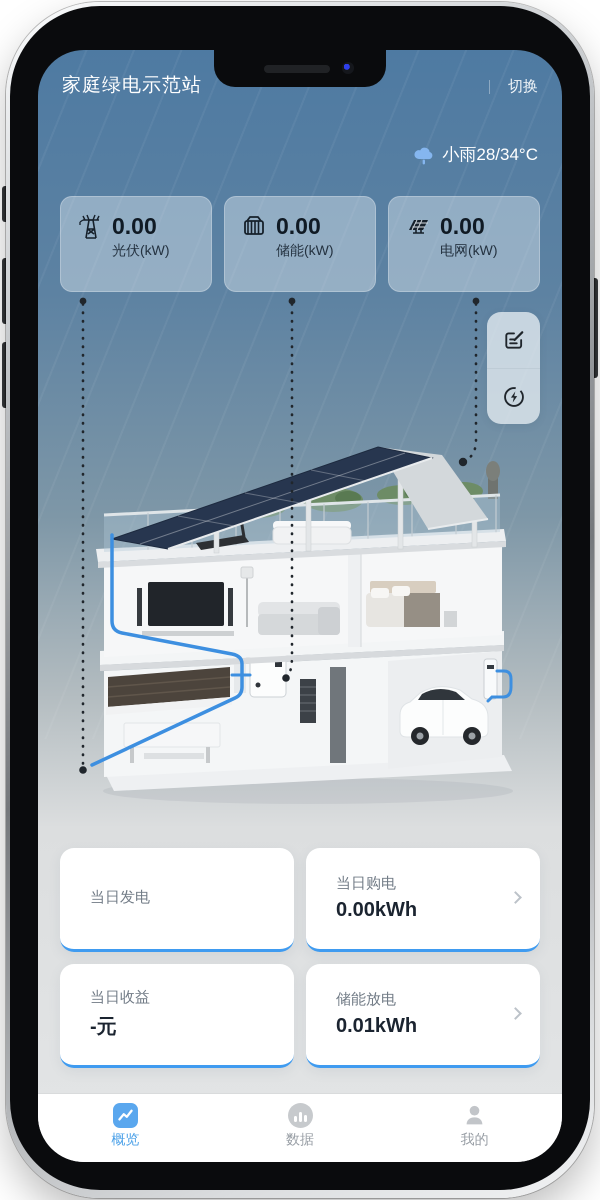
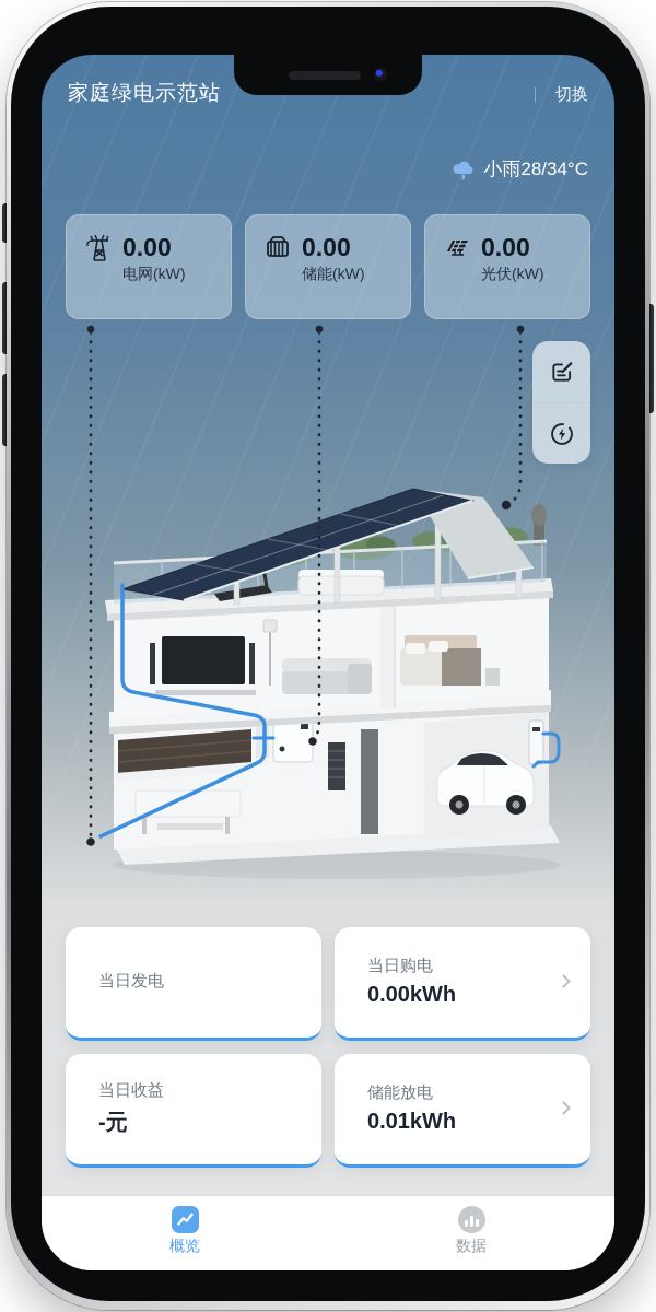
  家庭绿电示范站
  切换
  小雨28/34°C
  0.00
- 光伏(kW)
+ 电网(kW)
  0.00
  储能(kW)
  0.00
- 电网(kW)
+ 光伏(kW)
  当日发电
  当日购电
  0.00kWh
  当日收益
  -元
  储能放电
  0.01kWh
  概览
  数据
- 我的
